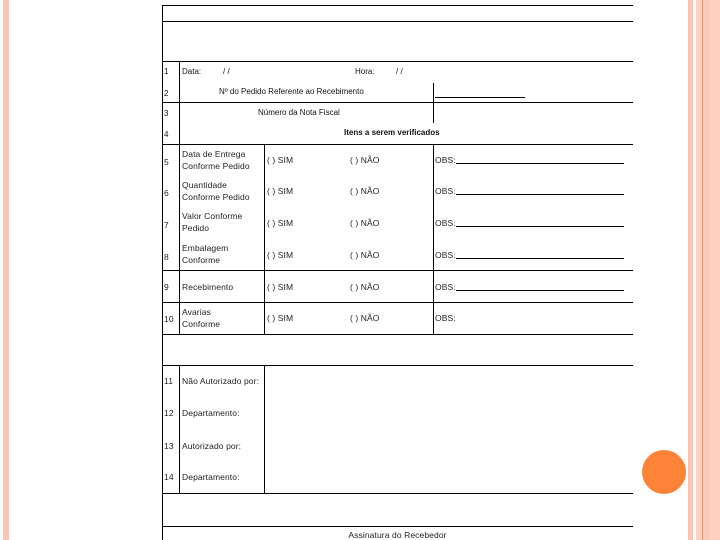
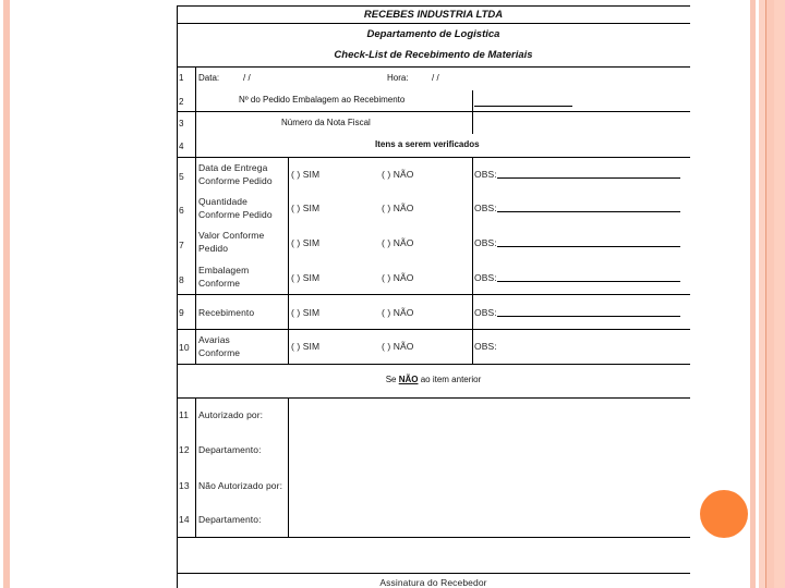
+ RECEBES INDUSTRIA LTDA
+ Departamento de Logistica
+ Check-List de Recebimento de Materiais
  1
  Data:
  / /
  Hora:
  / /
  2
- Nº do Pedido Referente ao Recebimento
+ Nº do Pedido Embalagem ao Recebimento
  3
  Número da Nota Fiscal
  4
  Itens a serem verificados
  5
  Data de Entrega
  Conforme Pedido
  ( ) SIM
  ( ) NÃO
  OBS:
  6
  Quantidade
  Conforme Pedido
  ( ) SIM
  ( ) NÃO
  OBS:
  7
  Valor Conforme
  Pedido
  ( ) SIM
  ( ) NÃO
  OBS:
  8
  Embalagem
  Conforme
  ( ) SIM
  ( ) NÃO
  OBS:
  9
  Recebimento
  ( ) SIM
  ( ) NÃO
  OBS:
  10
  Avarias
  Conforme
  ( ) SIM
  ( ) NÃO
  OBS:
+ Se NÃO ao item anterior
  11
- Não Autorizado por:
+ Autorizado por:
  12
  Departamento:
  13
- Autorizado por:
+ Não Autorizado por:
  14
  Departamento:
  Assinatura do Recebedor
